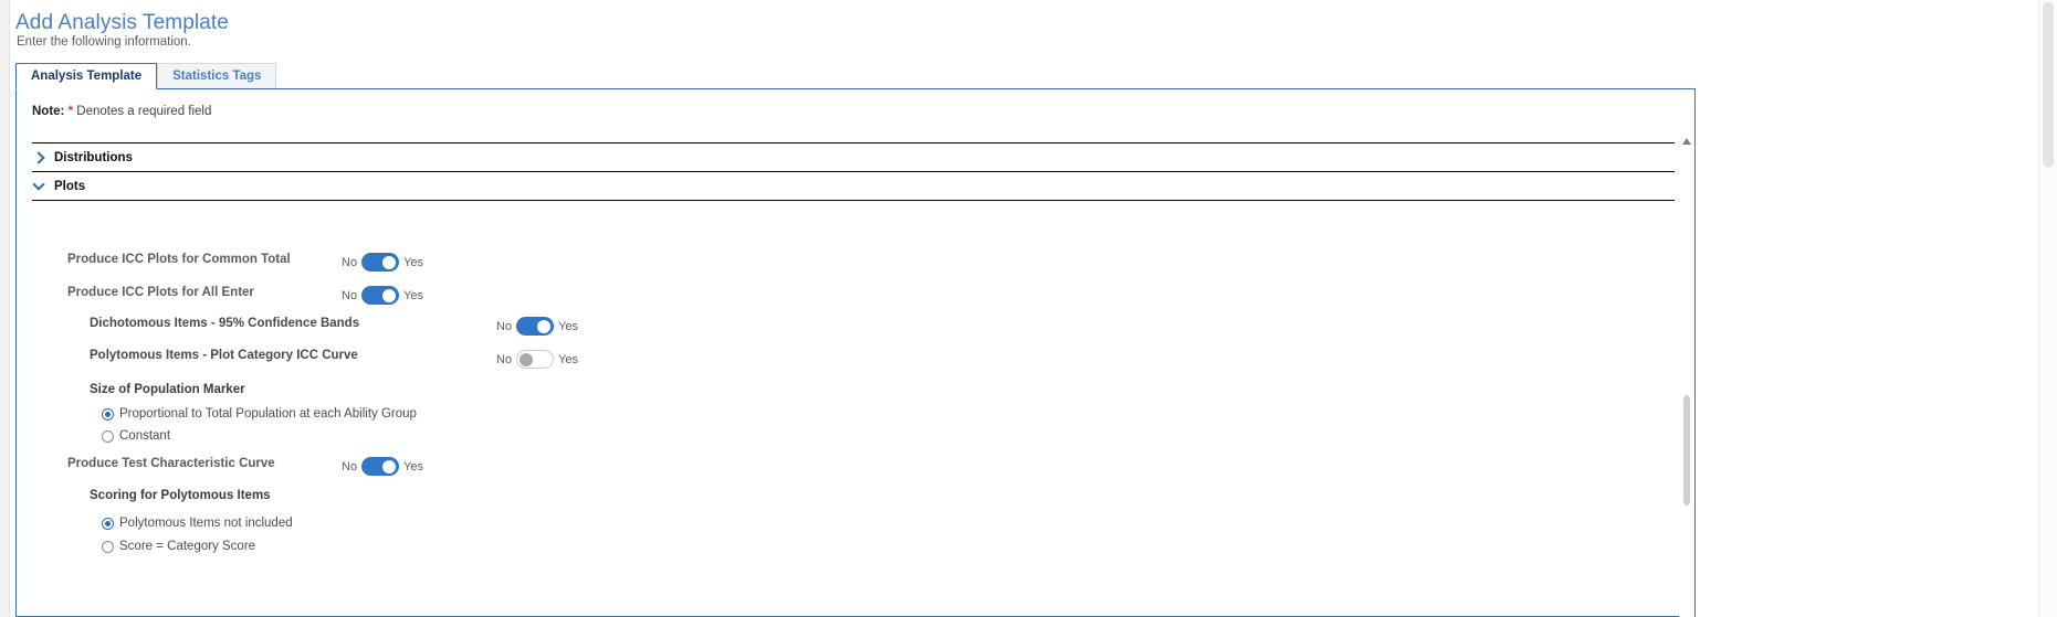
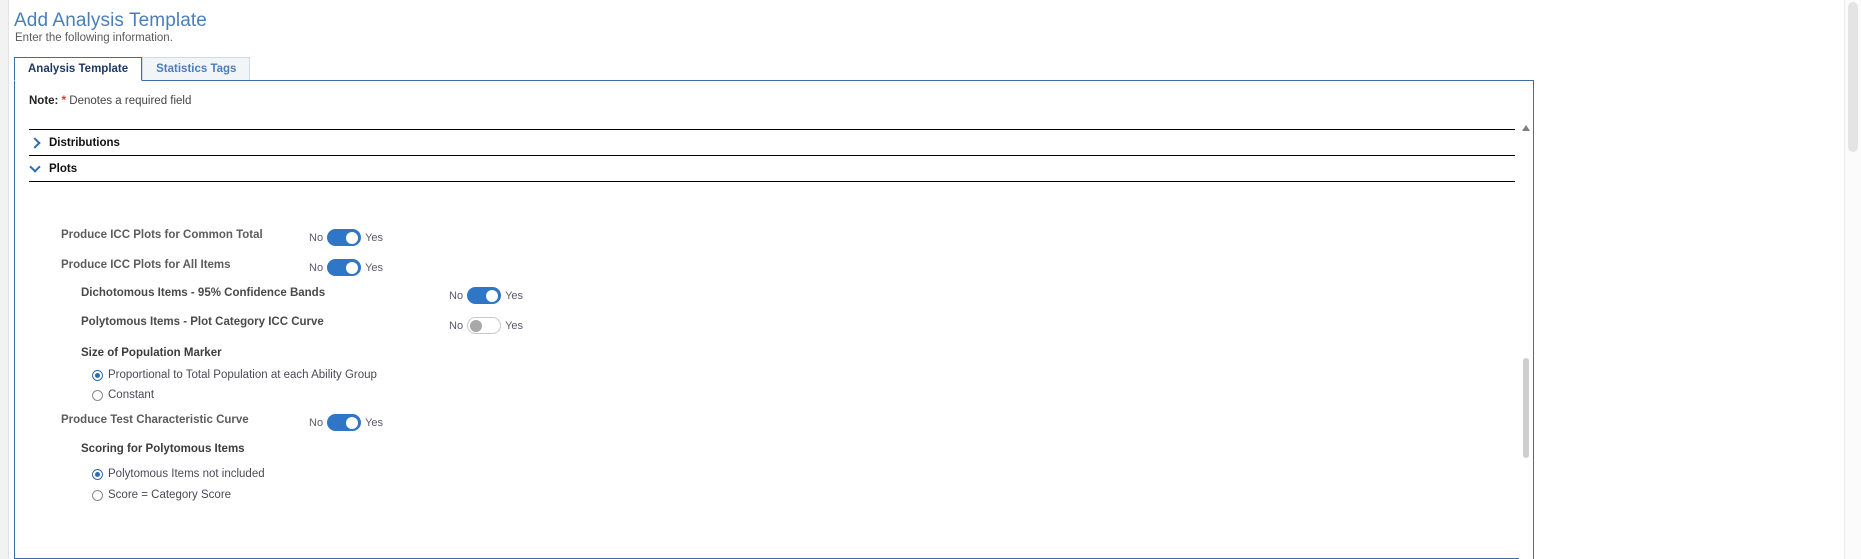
  Add Analysis Template
  Enter the following information.
  Analysis Template
  Statistics Tags
  Note: * Denotes a required field
  Distributions
  Plots
  Produce ICC Plots for Common Total
  No
  Yes
- Produce ICC Plots for All Enter
+ Produce ICC Plots for All Items
  No
  Yes
  Dichotomous Items - 95% Confidence Bands
  No
  Yes
  Polytomous Items - Plot Category ICC Curve
  No
  Yes
  Size of Population Marker
  Proportional to Total Population at each Ability Group
  Constant
  Produce Test Characteristic Curve
  No
  Yes
  Scoring for Polytomous Items
  Polytomous Items not included
  Score = Category Score
